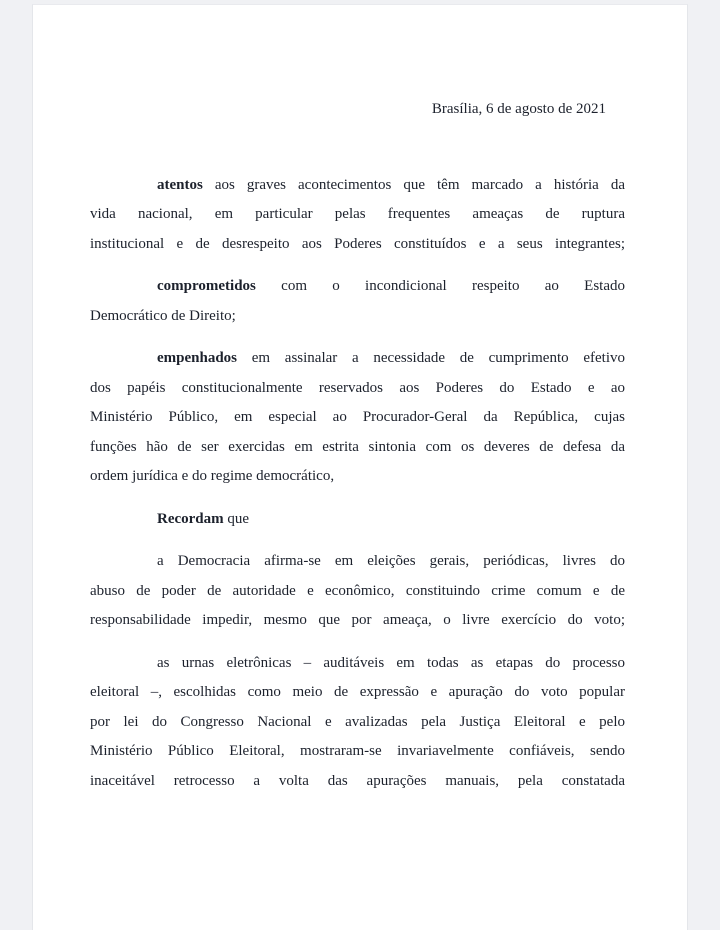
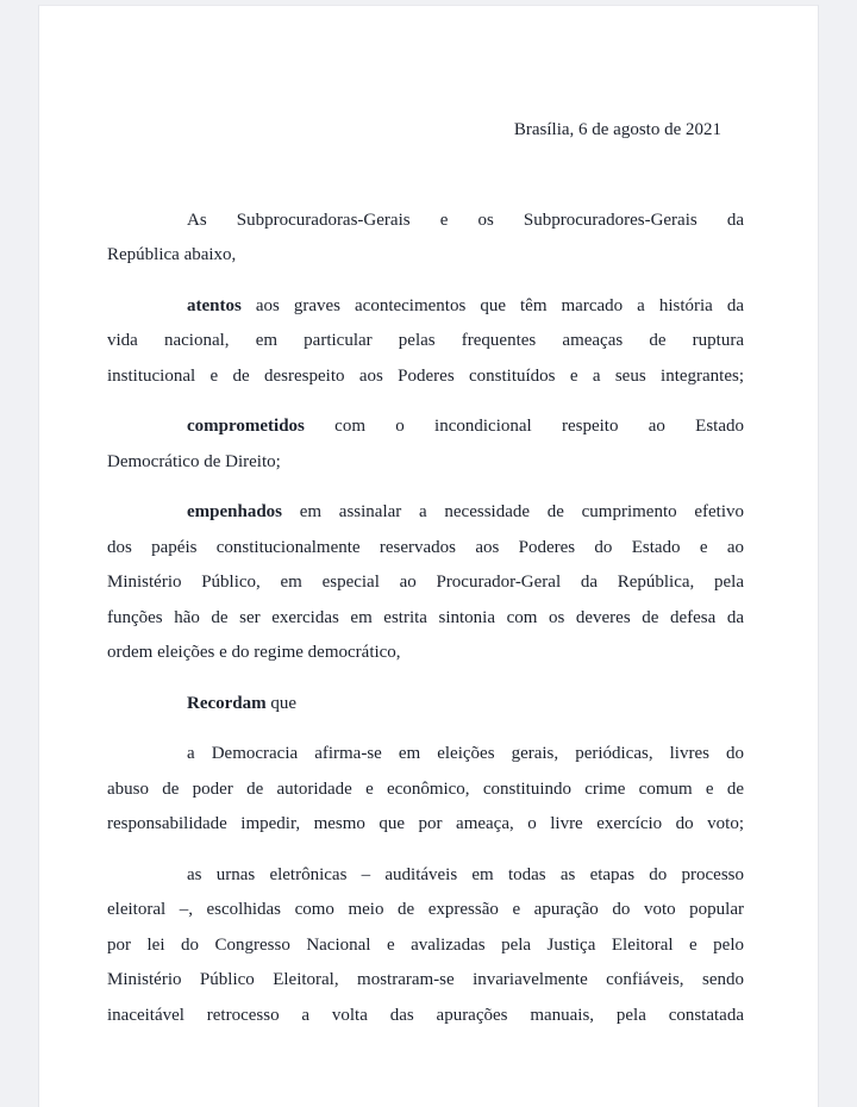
  Brasília, 6 de agosto de 2021
+ As Subprocuradoras-Gerais e os Subprocuradores-Gerais da
+ República abaixo,
  atentos aos graves acontecimentos que têm marcado a história da
  vida nacional, em particular pelas frequentes ameaças de ruptura
  institucional e de desrespeito aos Poderes constituídos e a seus integrantes;
  comprometidos com o incondicional respeito ao Estado
  Democrático de Direito;
  empenhados em assinalar a necessidade de cumprimento efetivo
  dos papéis constitucionalmente reservados aos Poderes do Estado e ao
- Ministério Público, em especial ao Procurador-Geral da República, cujas
+ Ministério Público, em especial ao Procurador-Geral da República, pela
  funções hão de ser exercidas em estrita sintonia com os deveres de defesa da
- ordem jurídica e do regime democrático,
+ ordem eleições e do regime democrático,
  Recordam que
  a Democracia afirma-se em eleições gerais, periódicas, livres do
  abuso de poder de autoridade e econômico, constituindo crime comum e de
  responsabilidade impedir, mesmo que por ameaça, o livre exercício do voto;
  as urnas eletrônicas – auditáveis em todas as etapas do processo
  eleitoral –, escolhidas como meio de expressão e apuração do voto popular
  por lei do Congresso Nacional e avalizadas pela Justiça Eleitoral e pelo
  Ministério Público Eleitoral, mostraram-se invariavelmente confiáveis, sendo
  inaceitável retrocesso a volta das apurações manuais, pela constatada
